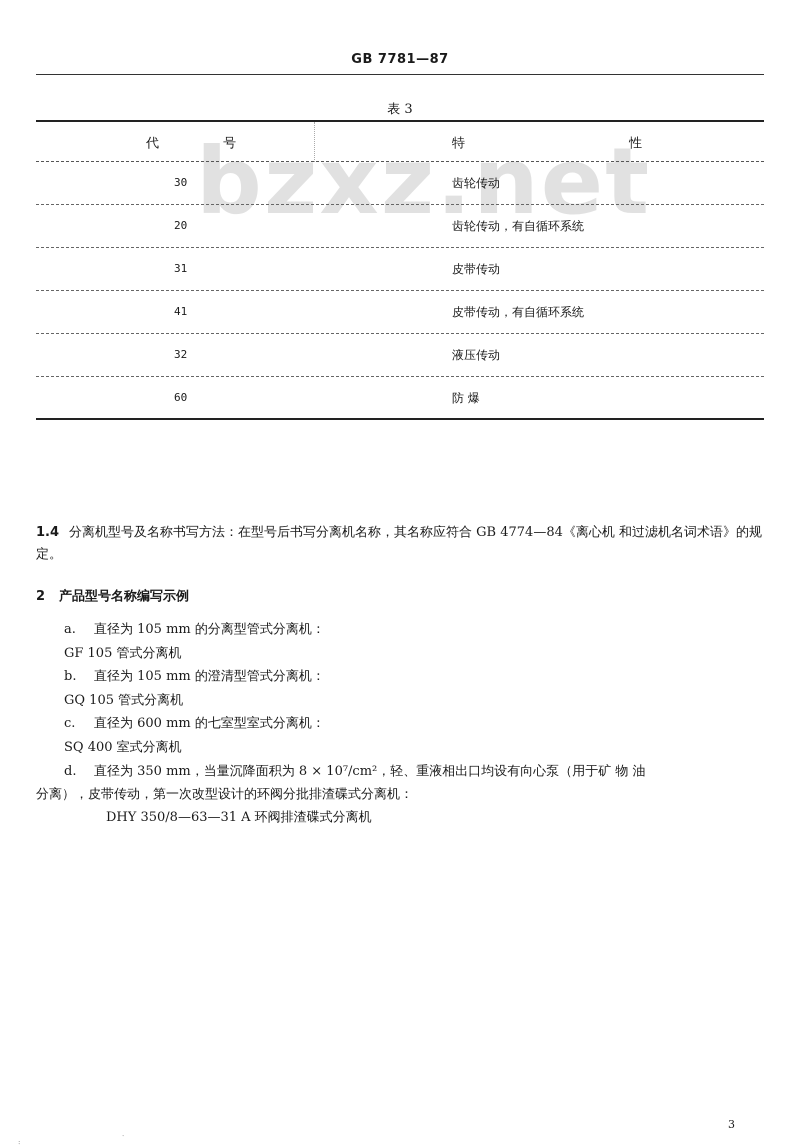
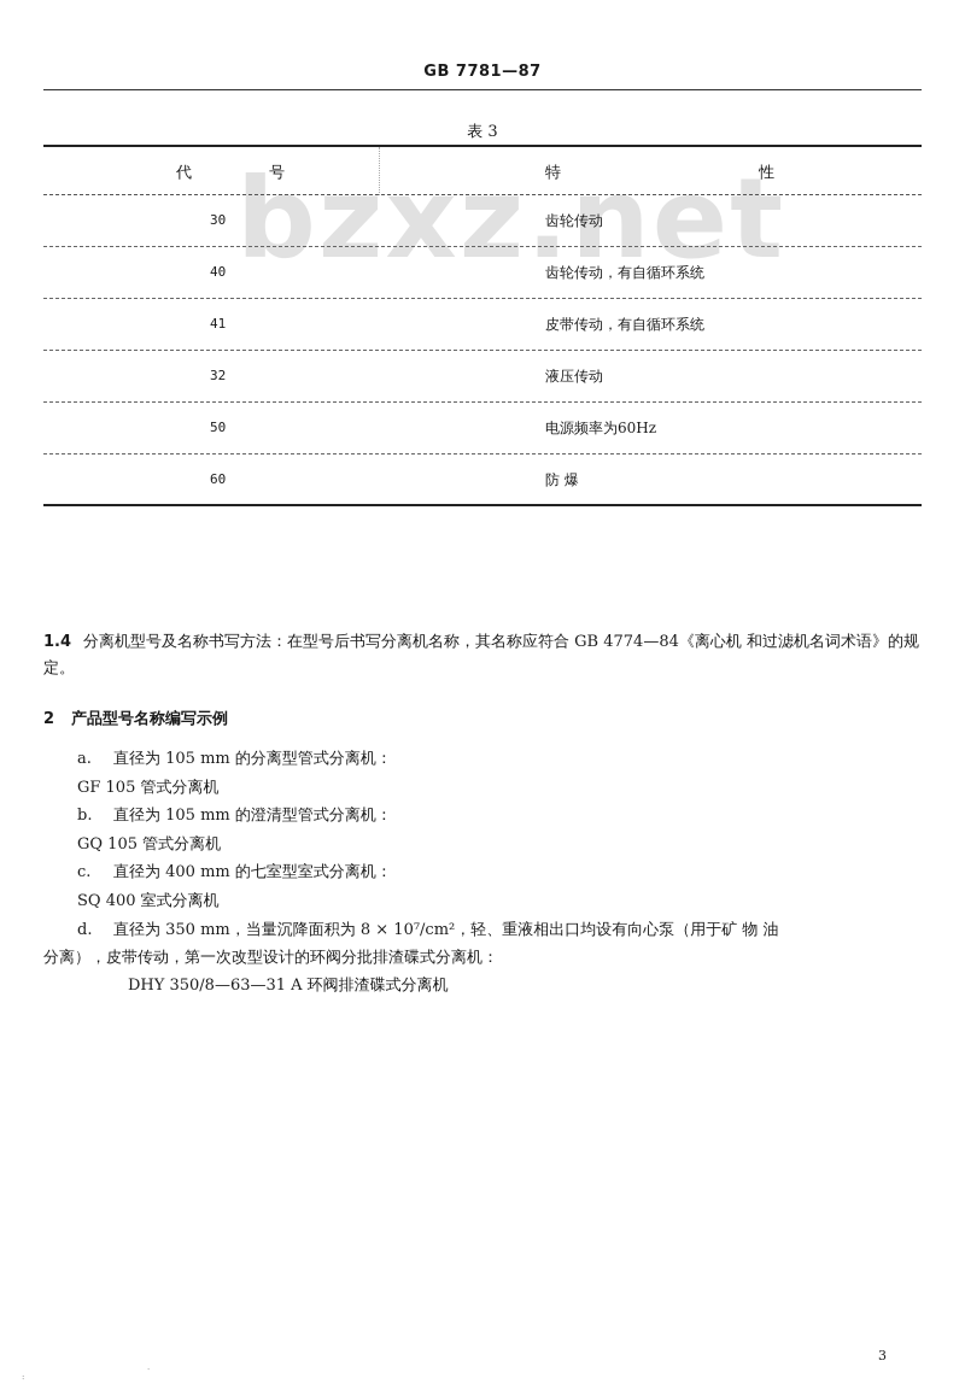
  bzxz.net
  GB 7781—87
  表 3
  代 号
  特 性
  30
  齿轮传动
- 20
+ 40
  齿轮传动，有自循环系统
- 31
- 皮带传动
  41
  皮带传动，有自循环系统
  32
  液压传动
+ 50
+ 电源频率为60Hz
  60
  防 爆
  1.4 分离机型号及名称书写方法：在型号后书写分离机名称，其名称应符合 GB 4774—84《离心机 和过滤机名词术语》的规定。
  2 产品型号名称编写示例
  a. 直径为 105 mm 的分离型管式分离机：
  GF 105 管式分离机
  b. 直径为 105 mm 的澄清型管式分离机：
  GQ 105 管式分离机
- c. 直径为 600 mm 的七室型室式分离机：
+ c. 直径为 400 mm 的七室型室式分离机：
  SQ 400 室式分离机
  d. 直径为 350 mm，当量沉降面积为 8 × 10⁷/cm²，轻、重液相出口均设有向心泵（用于矿 物 油
  分离），皮带传动，第一次改型设计的环阀分批排渣碟式分离机：
  DHY 350/8—63—31 A 环阀排渣碟式分离机
  3
  :
  .
